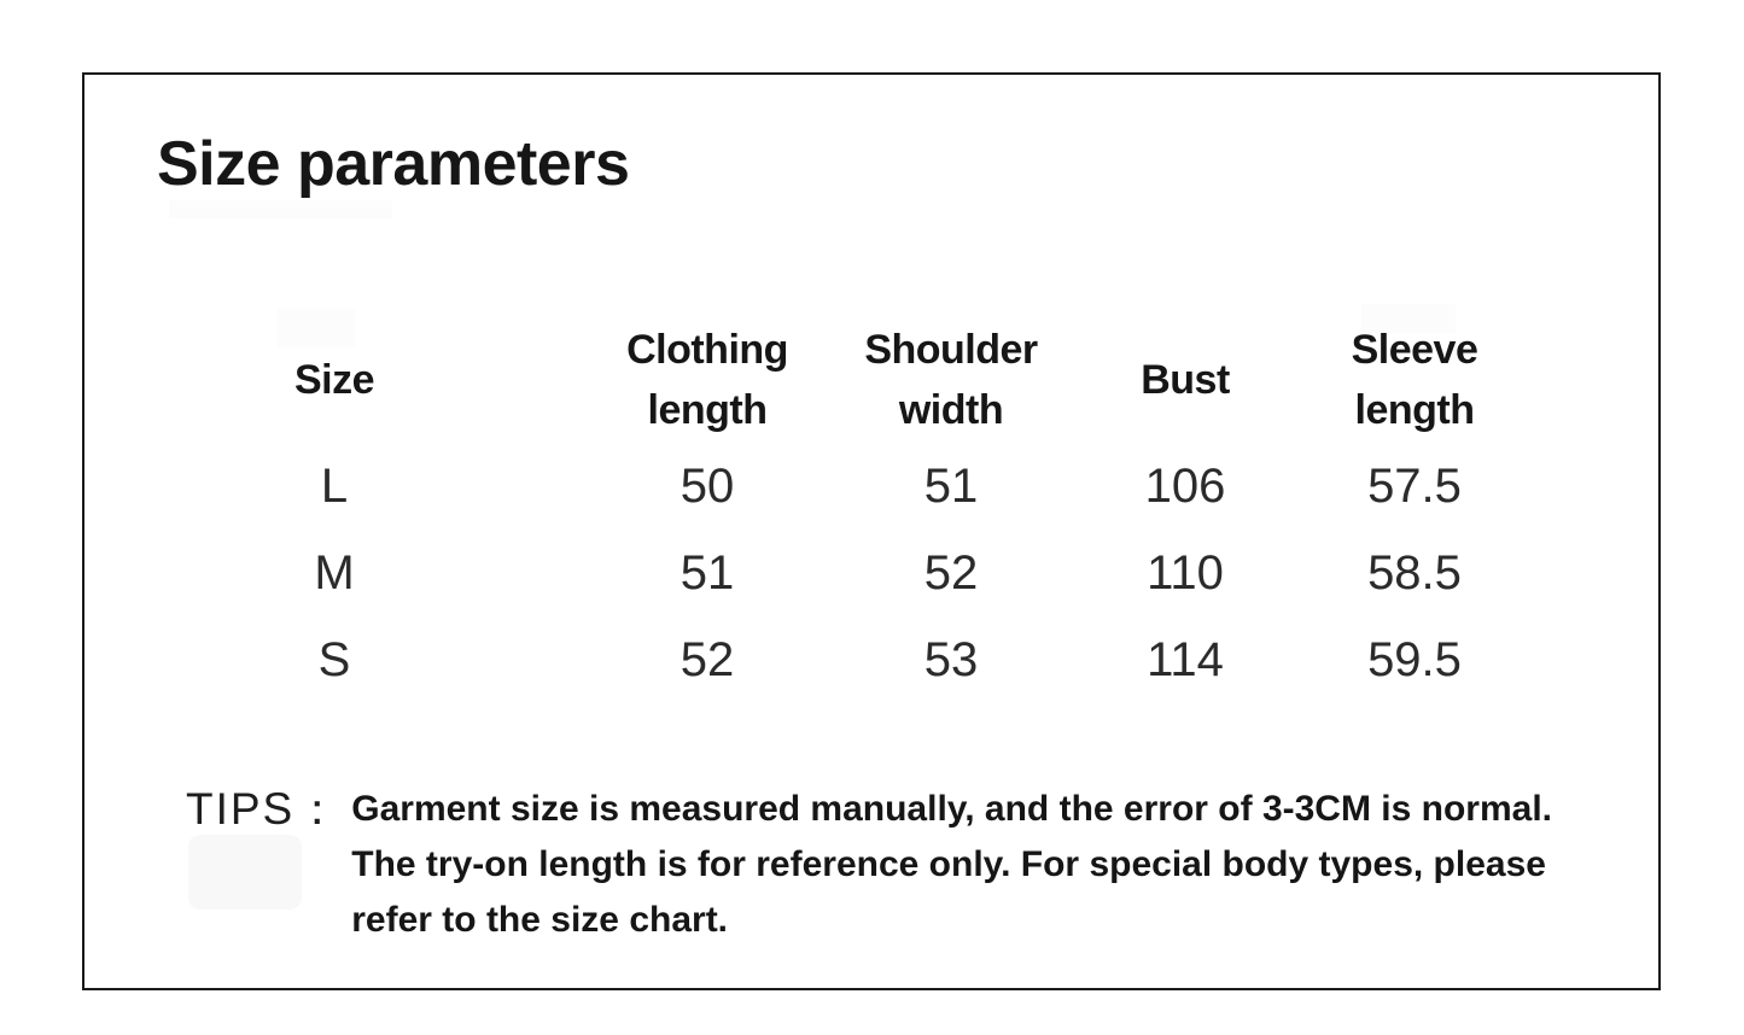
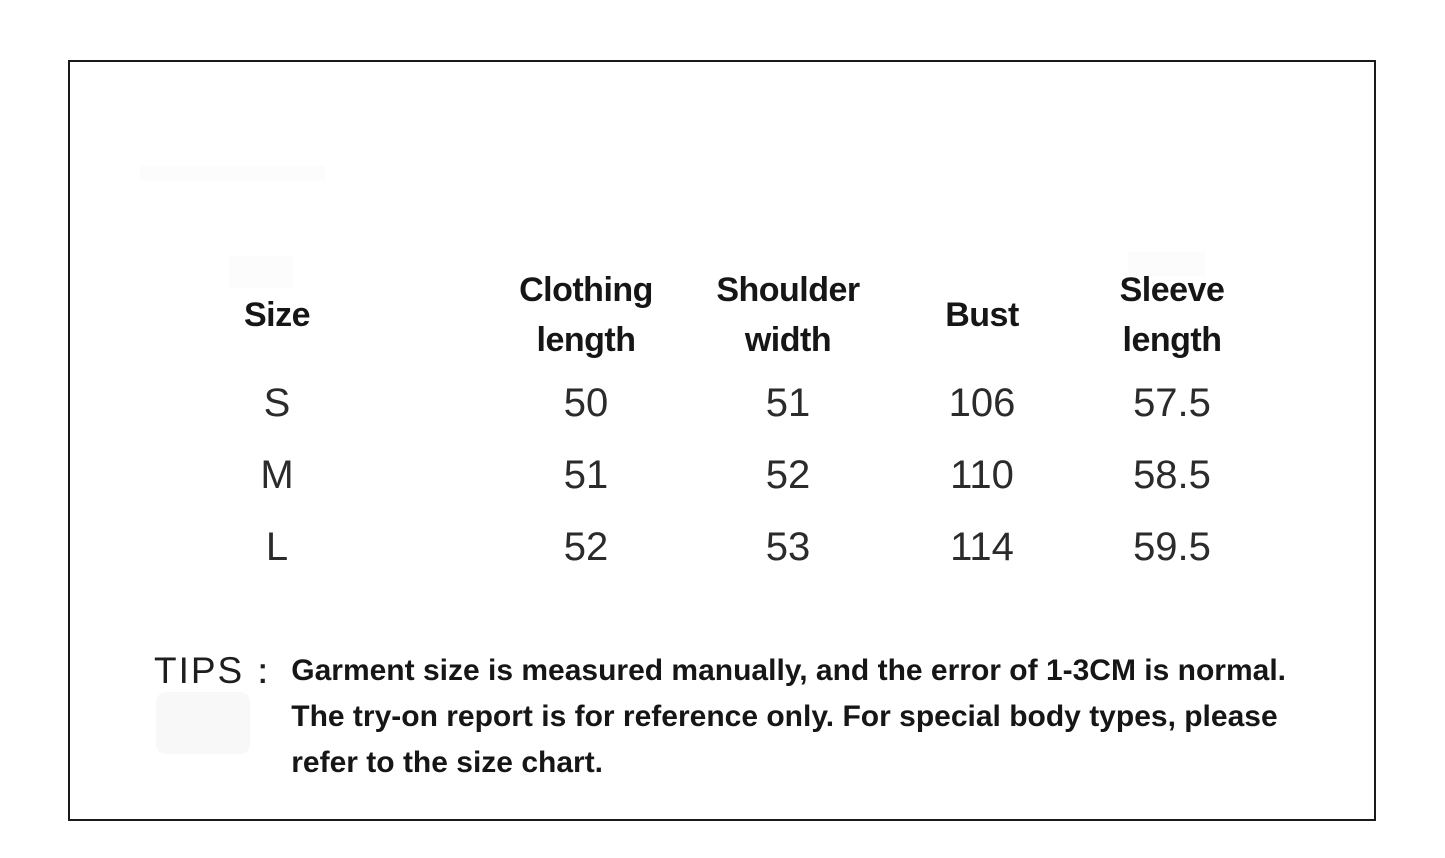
- Size parameters
  Size	Clothing length	Shoulder width	Bust	Sleeve length
- L	50	51	106	57.5
+ S	50	51	106	57.5
  M	51	52	110	58.5
- S	52	53	114	59.5
+ L	52	53	114	59.5
  TIPS：
- Garment size is measured manually, and the error of 3-3CM is normal.
+ Garment size is measured manually, and the error of 1-3CM is normal.
- The try-on length is for reference only. For special body types, please
+ The try-on report is for reference only. For special body types, please
  refer to the size chart.
